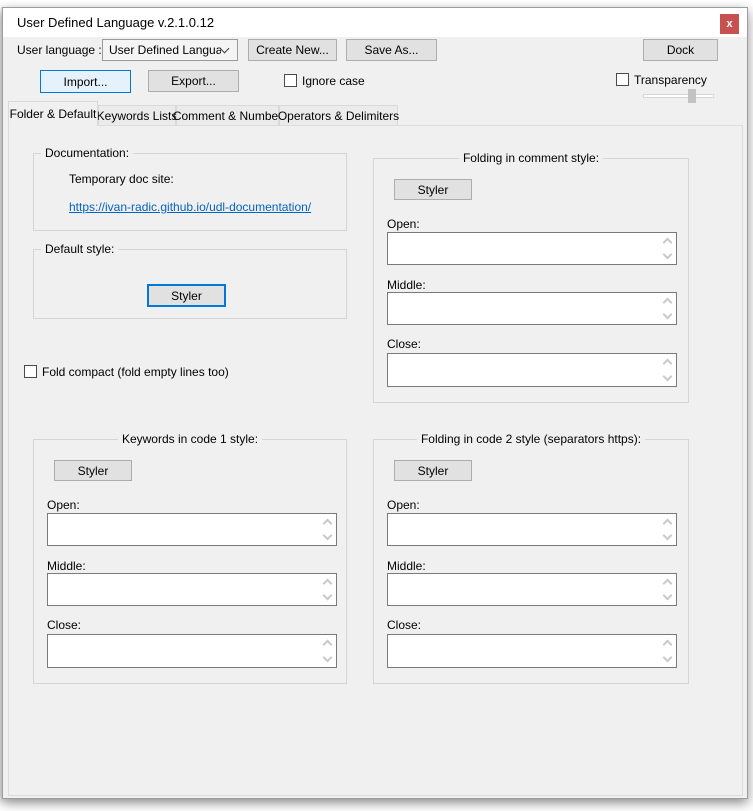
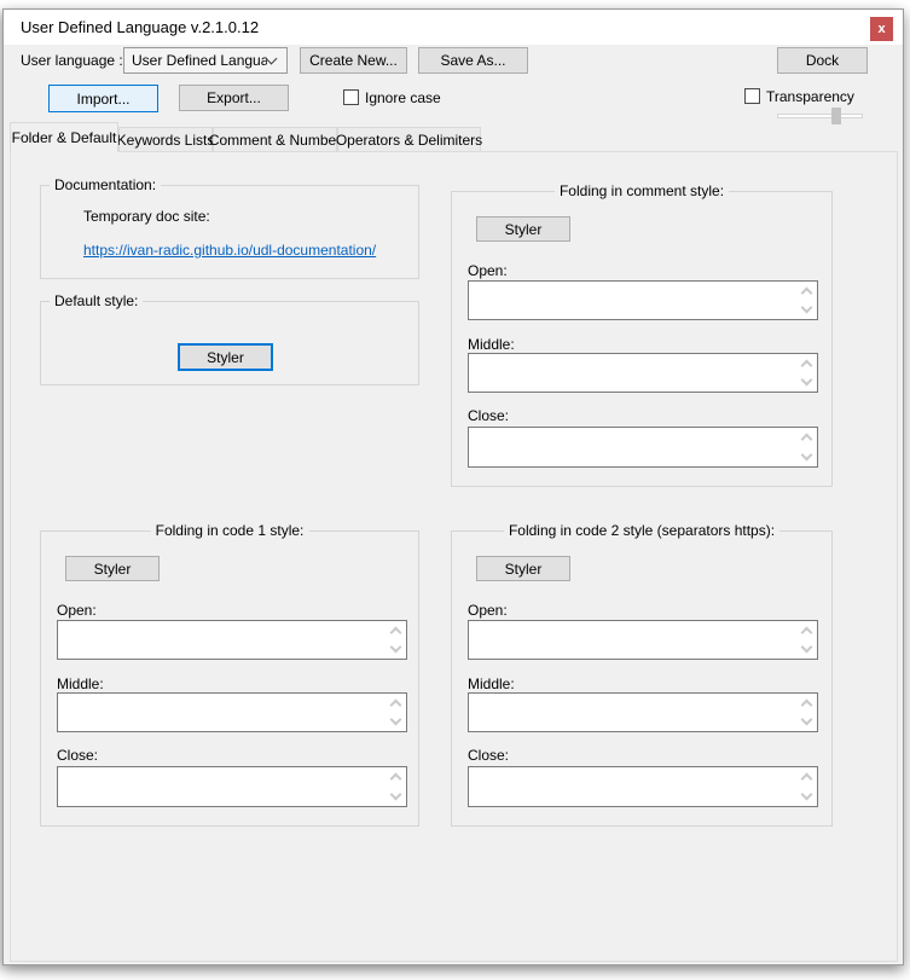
  User Defined Language v.2.1.0.12
  x
  User language :
  User Defined Langua
  Create New...
  Save As...
  Dock
  Import...
  Export...
  Ignore case
  Transparency
  Folder & Default
  Keywords Lists
  Comment & Numbe
  Operators & Delimiters
  Documentation:
  Temporary doc site:
  https://ivan-radic.github.io/udl-documentation/
  Default style:
  Styler
- Fold compact (fold empty lines too)
  Folding in comment style:
  Styler
  Open:
  Middle:
  Close:
- Keywords in code 1 style:
+ Folding in code 1 style:
  Styler
  Open:
  Middle:
  Close:
  Folding in code 2 style (separators https):
  Styler
  Open:
  Middle:
  Close:
